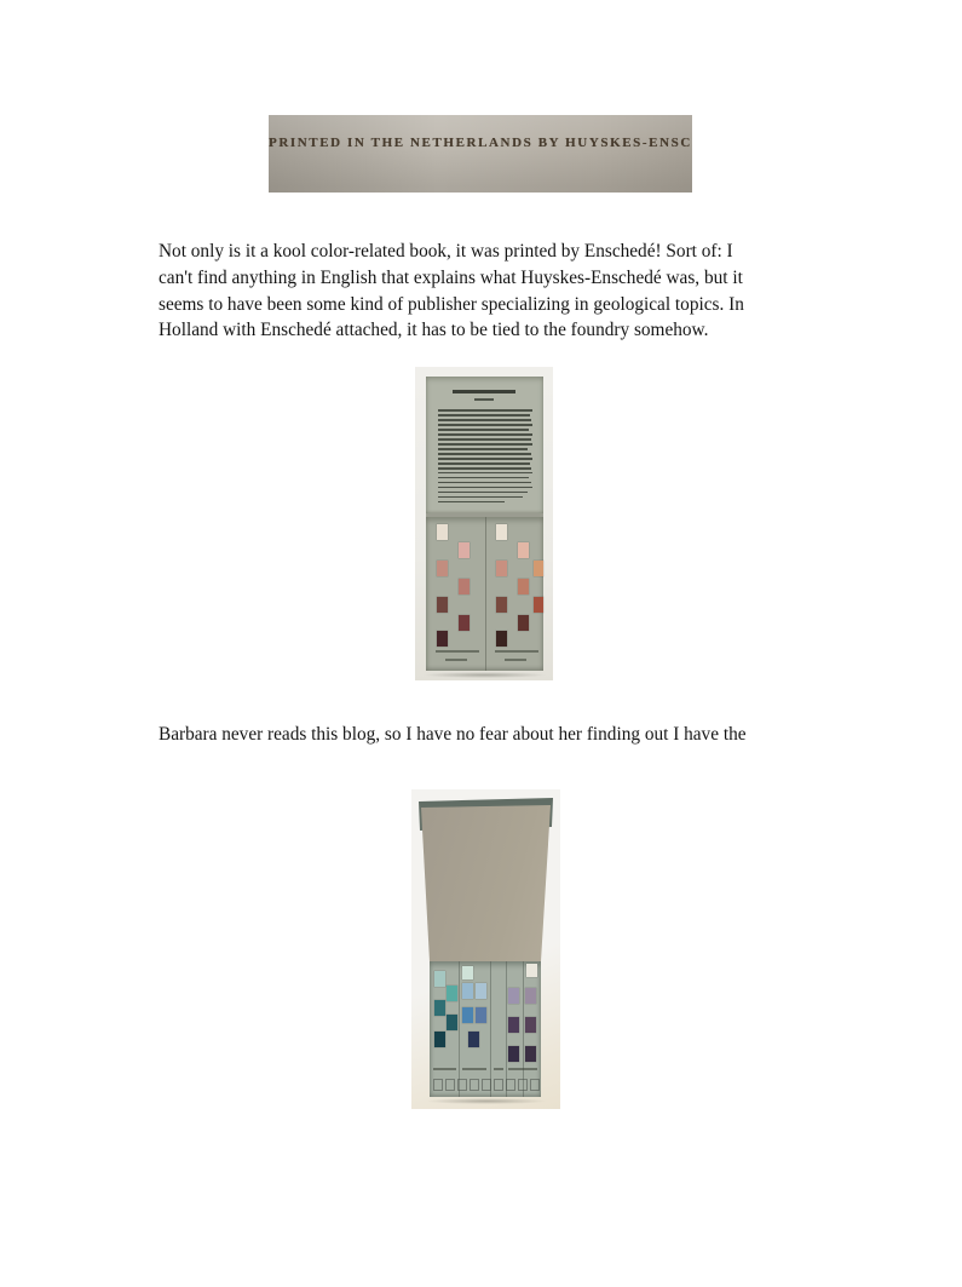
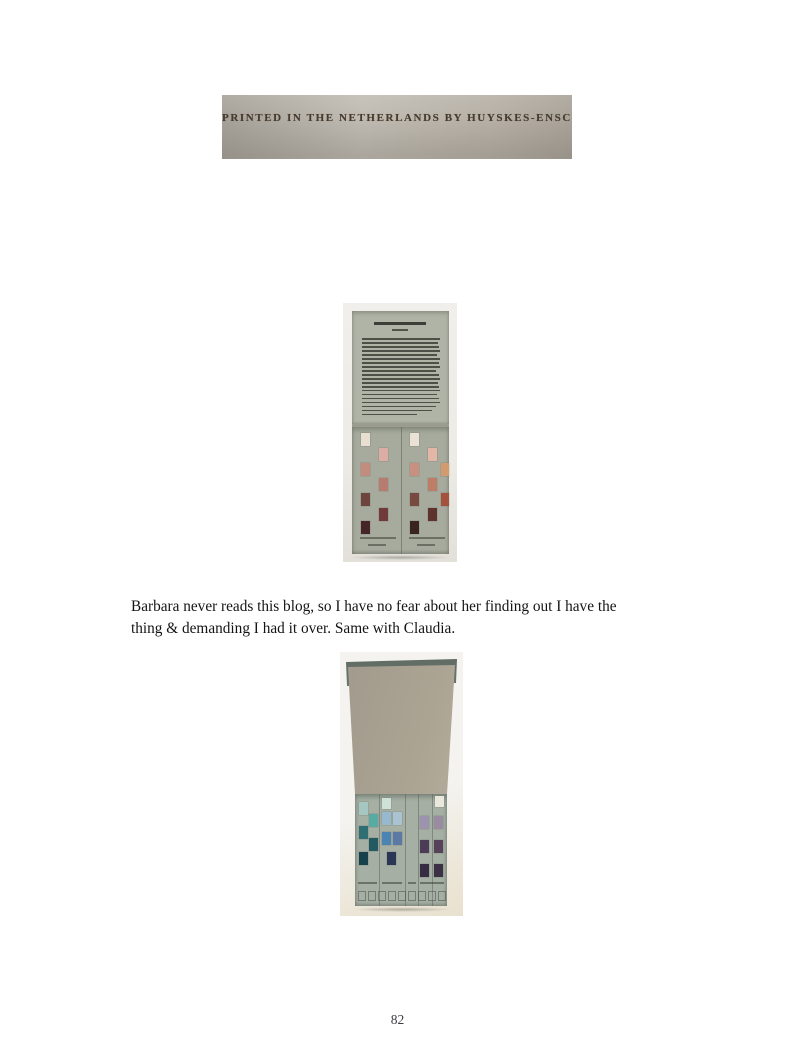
  PRINTED IN THE NETHERLANDS BY HUYSKES-ENSC
- Not only is it a kool color-related book, it was printed by Enschedé! Sort of: I
- can't find anything in English that explains what Huyskes-Enschedé was, but it
- seems to have been some kind of publisher specializing in geological topics. In
- Holland with Enschedé attached, it has to be tied to the foundry somehow.
  Barbara never reads this blog, so I have no fear about her finding out I have the
+ thing & demanding I had it over. Same with Claudia.
+ 82
